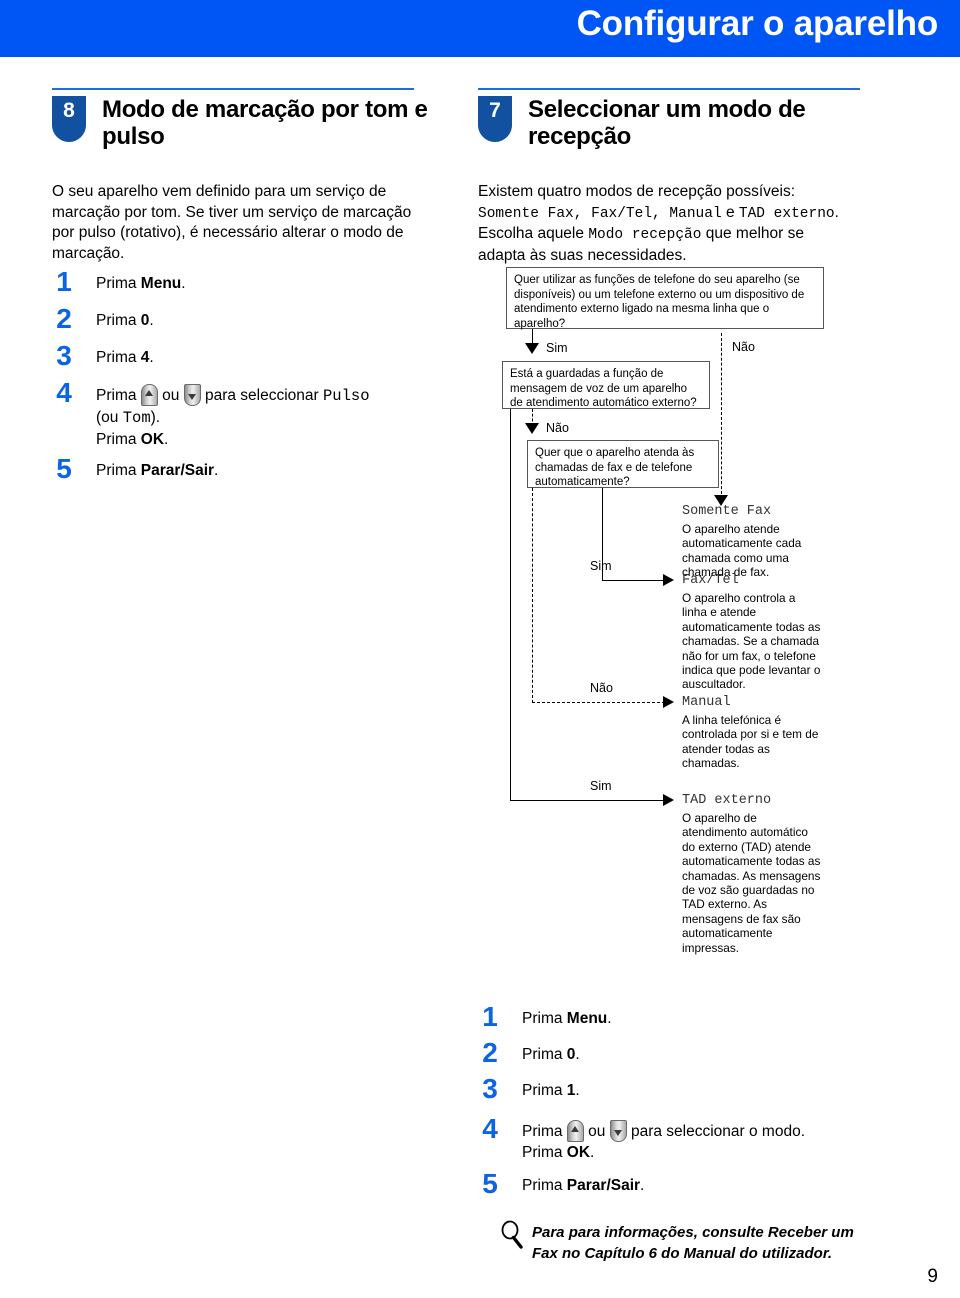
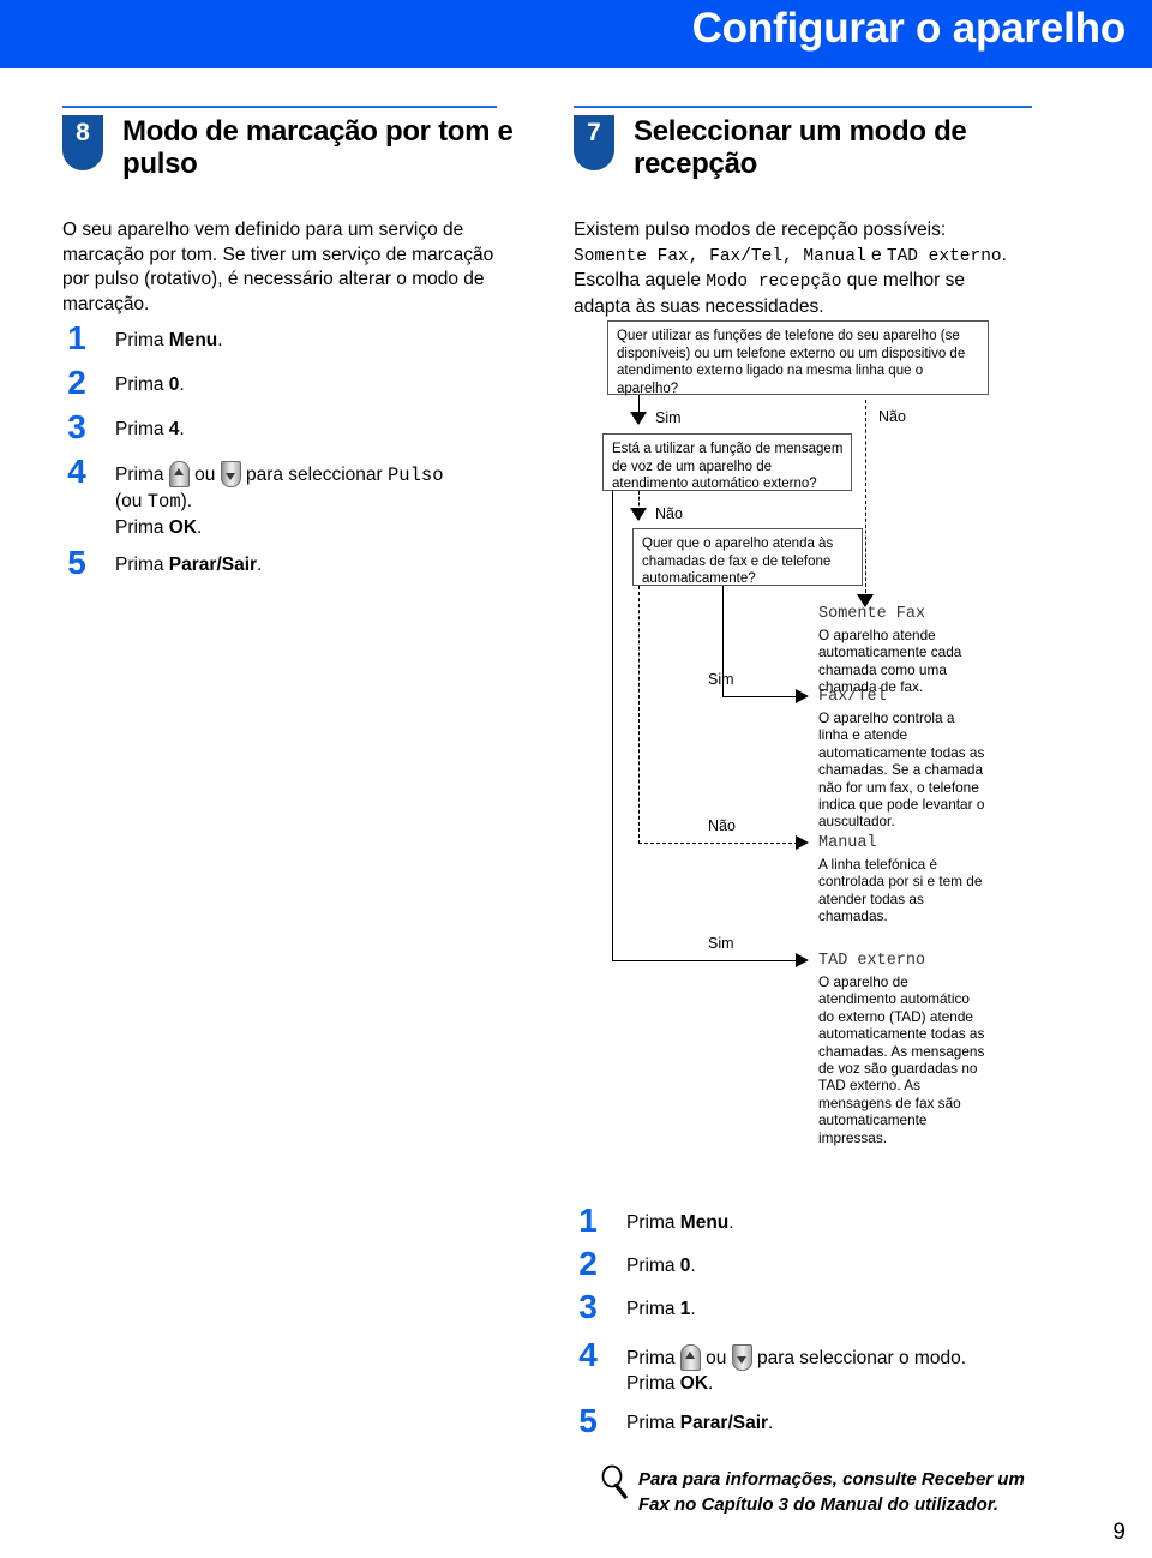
  Configurar o aparelho
  8
  Modo de marcação por tom e pulso
  O seu aparelho vem definido para um serviço de marcação por tom. Se tiver um serviço de marcação por pulso (rotativo), é necessário alterar o modo de marcação.
  1
  Prima Menu.
  2
  Prima 0.
  3
  Prima 4.
  4
  Prima ou para seleccionar Pulso
  (ou Tom).
  Prima OK.
  5
  Prima Parar/Sair.
  7
  Seleccionar um modo de recepção
- Existem quatro modos de recepção possíveis:
+ Existem pulso modos de recepção possíveis:
  Somente Fax, Fax/Tel, Manual e TAD externo.
  Escolha aquele Modo recepção que melhor se
  adapta às suas necessidades.
  Quer utilizar as funções de telefone do seu aparelho (se disponíveis) ou um telefone externo ou um dispositivo de atendimento externo ligado na mesma linha que o aparelho?
  Sim
  Não
- Está a guardadas a função de mensagem de voz de um aparelho de atendimento automático externo?
+ Está a utilizar a função de mensagem de voz de um aparelho de atendimento automático externo?
  Não
  Sim
  Quer que o aparelho atenda às chamadas de fax e de telefone automaticamente?
  Sim
  Não
  Somente Fax
  O aparelho atende automaticamente cada chamada como uma chamada de fax.
  Fax/Tel
  O aparelho controla a linha e atende automaticamente todas as chamadas. Se a chamada não for um fax, o telefone indica que pode levantar o auscultador.
  Manual
  A linha telefónica é controlada por si e tem de atender todas as chamadas.
  TAD externo
  O aparelho de atendimento automático do externo (TAD) atende automaticamente todas as chamadas. As mensagens de voz são guardadas no TAD externo. As mensagens de fax são automaticamente impressas.
  1
  Prima Menu.
  2
  Prima 0.
  3
  Prima 1.
  4
  Prima ou para seleccionar o modo.
  Prima OK.
  5
  Prima Parar/Sair.
  Para para informações, consulte Receber um
- Fax no Capítulo 6 do Manual do utilizador.
+ Fax no Capítulo 3 do Manual do utilizador.
  9
